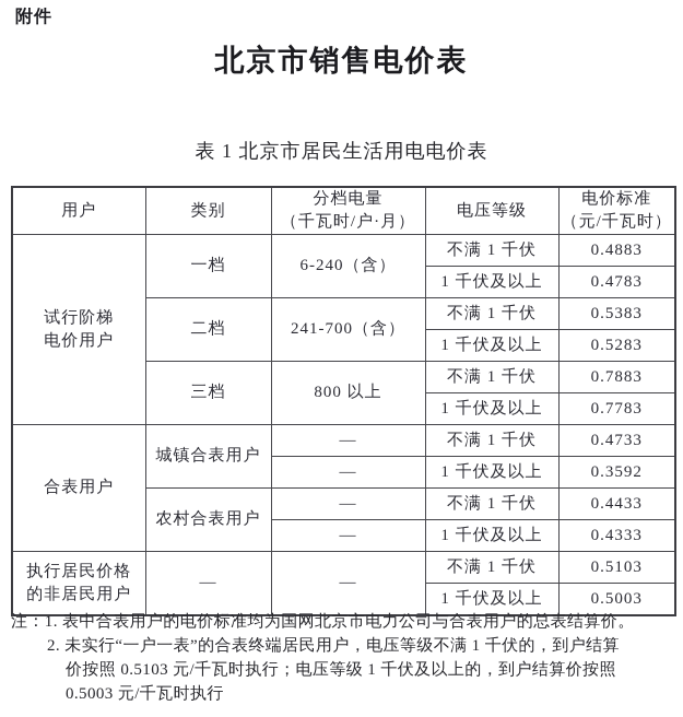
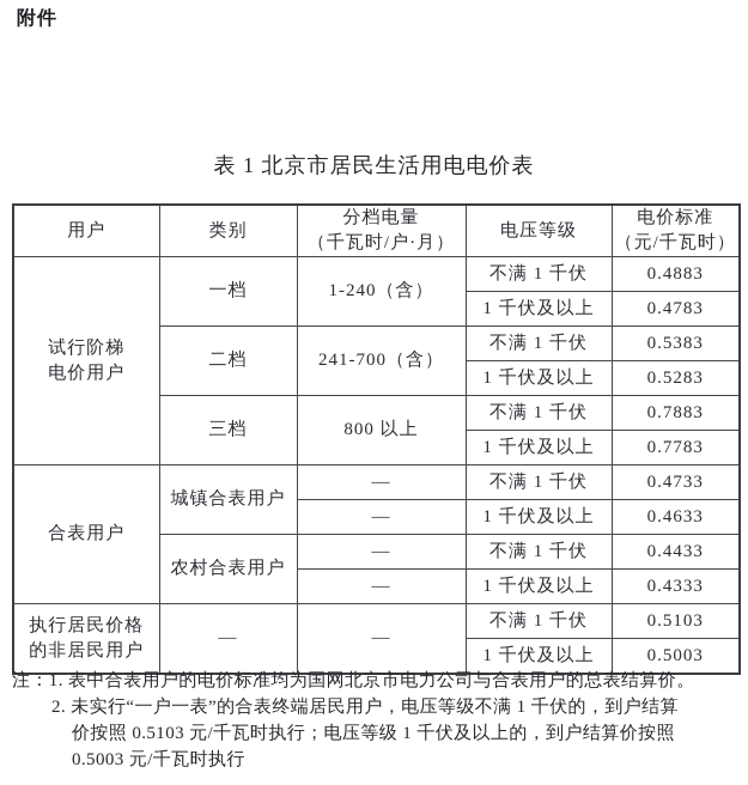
  附件
- 北京市销售电价表
  表 1 北京市居民生活用电电价表
  用户	类别	分档电量 （千瓦时/户·月）	电压等级	电价标准 （元/千瓦时）
- 试行阶梯 电价用户	一档	6-240（含）	不满 1 千伏	0.4883
+ 试行阶梯 电价用户	一档	1-240（含）	不满 1 千伏	0.4883
  1 千伏及以上	0.4783
  二档	241-700（含）	不满 1 千伏	0.5383
  1 千伏及以上	0.5283
  三档	800 以上	不满 1 千伏	0.7883
  1 千伏及以上	0.7783
  合表用户	城镇合表用户	—	不满 1 千伏	0.4733
- —	1 千伏及以上	0.3592
+ —	1 千伏及以上	0.4633
  农村合表用户	—	不满 1 千伏	0.4433
  —	1 千伏及以上	0.4333
  执行居民价格 的非居民用户	—	—	不满 1 千伏	0.5103
  1 千伏及以上	0.5003
  注：1. 表中合表用户的电价标准均为国网北京市电力公司与合表用户的总表结算价。
  2. 未实行“一户一表”的合表终端居民用户，电压等级不满 1 千伏的，到户结算
  价按照 0.5103 元/千瓦时执行；电压等级 1 千伏及以上的，到户结算价按照
  0.5003 元/千瓦时执行
